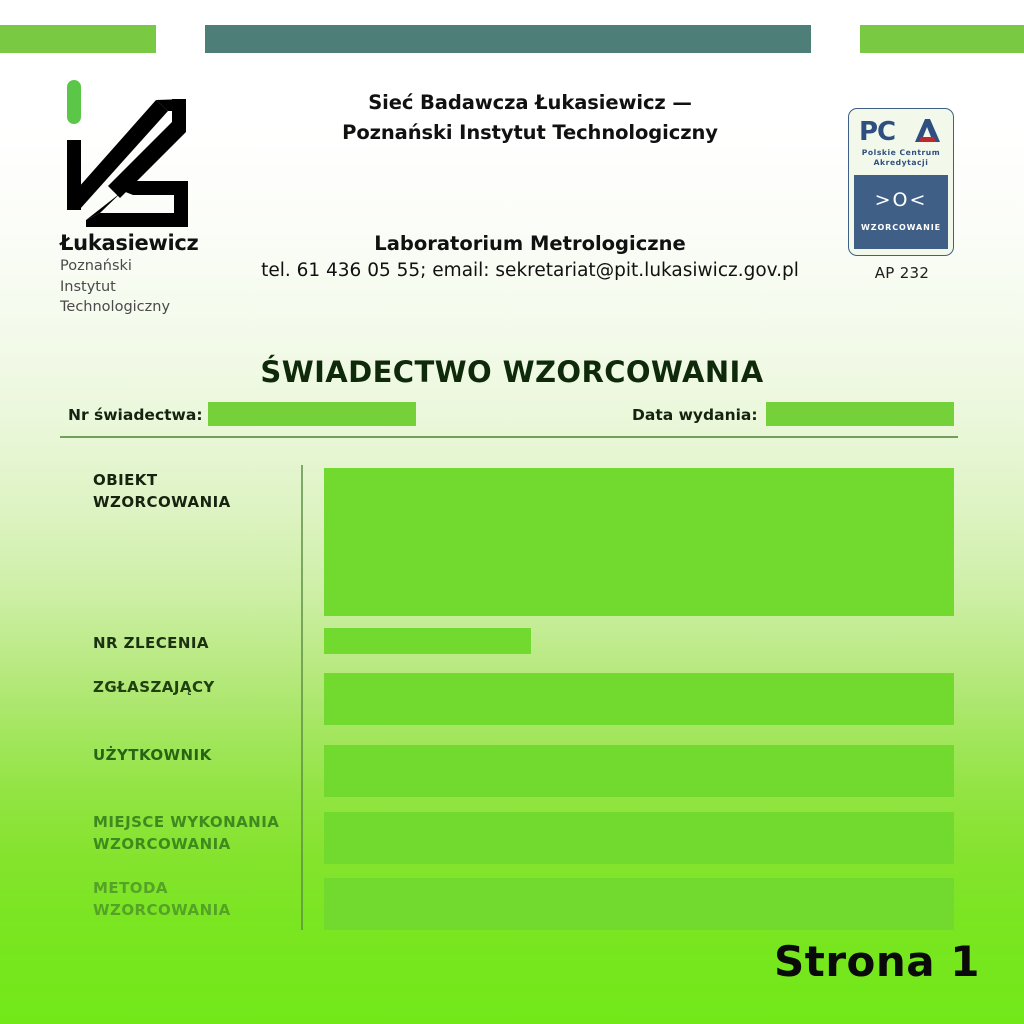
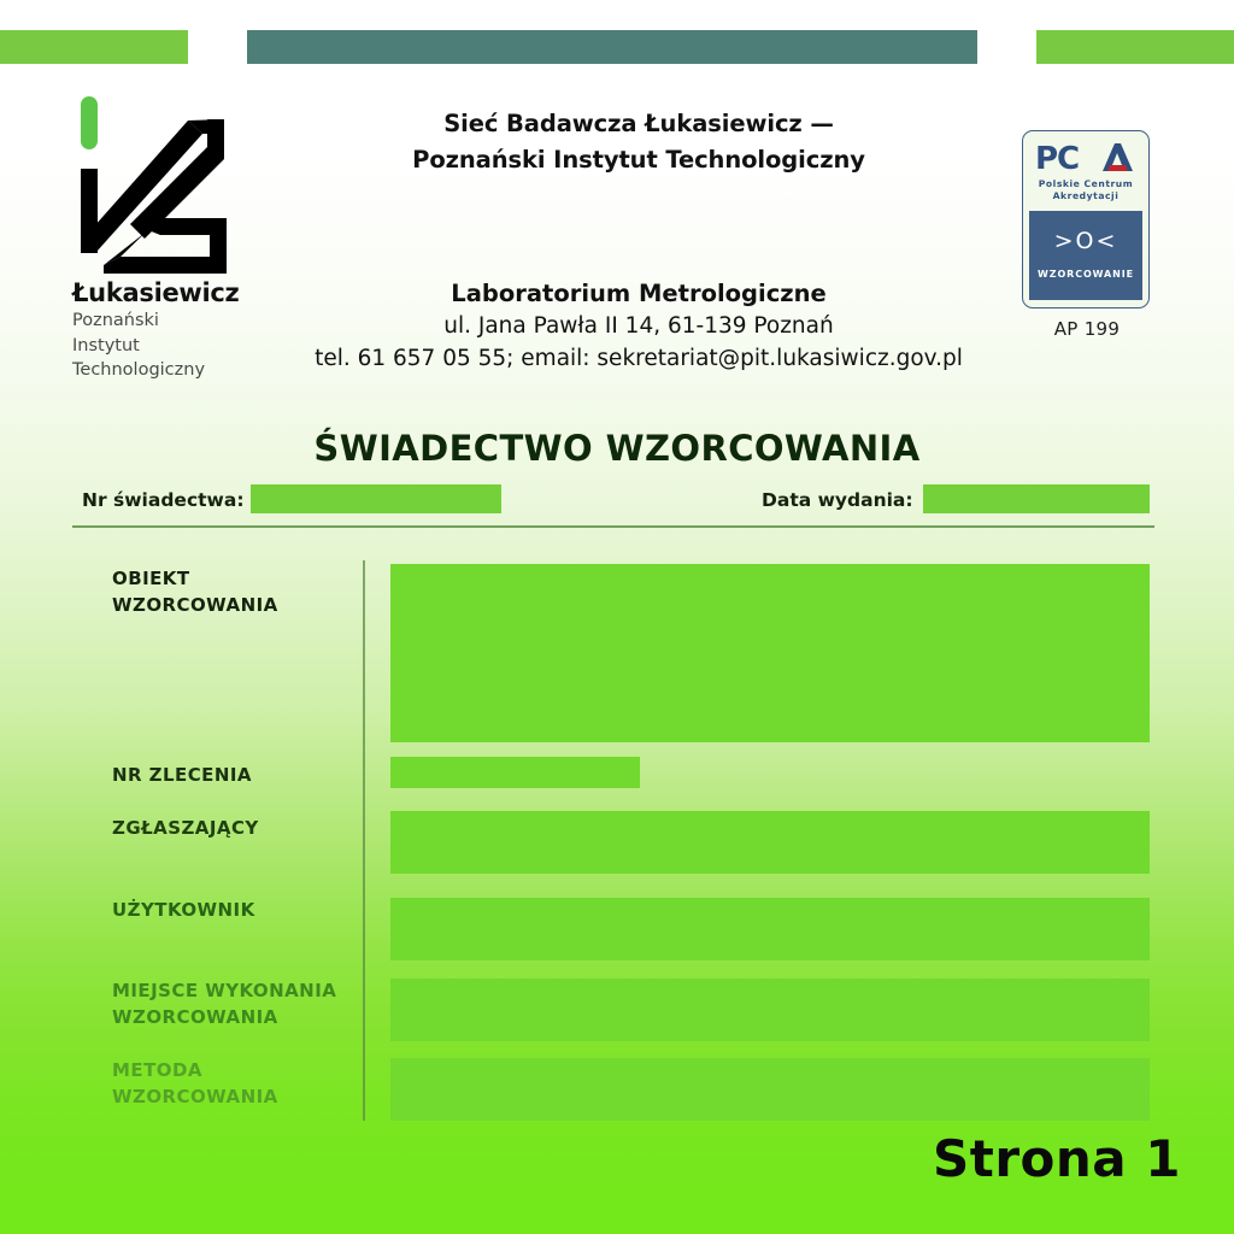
  Łukasiewicz
  Poznański
  Instytut
  Technologiczny
  Sieć Badawcza Łukasiewicz —
  Poznański Instytut Technologiczny
  Laboratorium Metrologiczne
+ ul. Jana Pawła II 14, 61-139 Poznań
- tel. 61 436 05 55; email: sekretariat@pit.lukasiwicz.gov.pl
+ tel. 61 657 05 55; email: sekretariat@pit.lukasiwicz.gov.pl
  PC
  Polskie Centrum
  Akredytacji
  >O<
  WZORCOWANIE
- AP 232
+ AP 199
  ŚWIADECTWO WZORCOWANIA
  Nr świadectwa:
  Data wydania:
  OBIEKT
  WZORCOWANIA
  NR ZLECENIA
  ZGŁASZAJĄCY
  UŻYTKOWNIK
  MIEJSCE WYKONANIA
  WZORCOWANIA
  METODA
  WZORCOWANIA
  Strona 1
